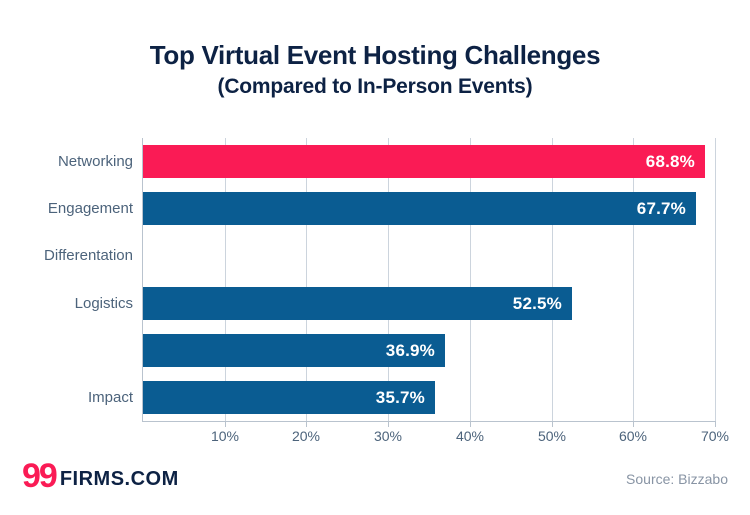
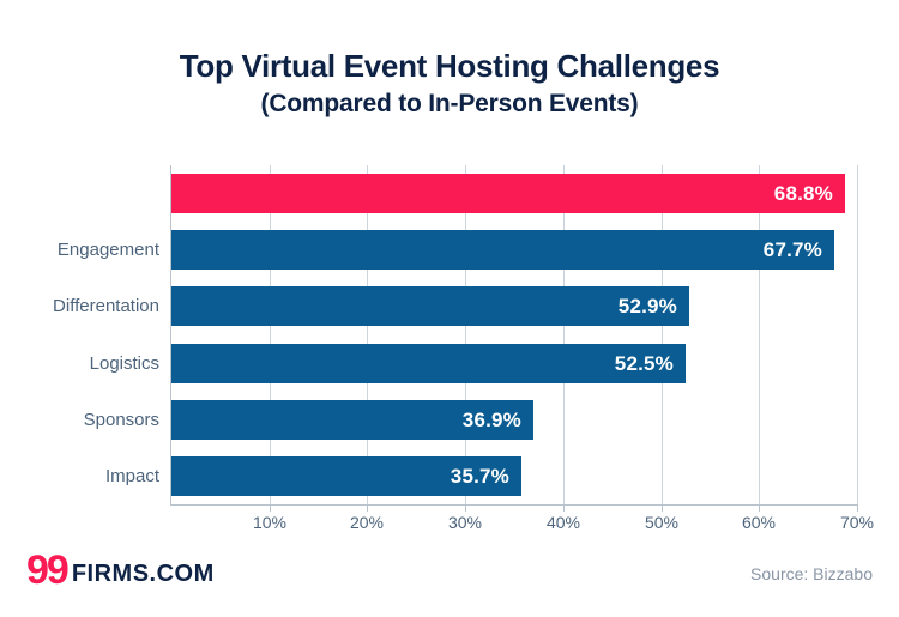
  Top Virtual Event Hosting Challenges
  (Compared to In-Person Events)
- Networking
  Engagement
  Differentation
  Logistics
+ Sponsors
  Impact
  68.8%
  67.7%
+ 52.9%
  52.5%
  36.9%
  35.7%
  10%
  20%
  30%
  40%
  50%
  60%
  70%
  99
  FIRMS.COM
  Source: Bizzabo
